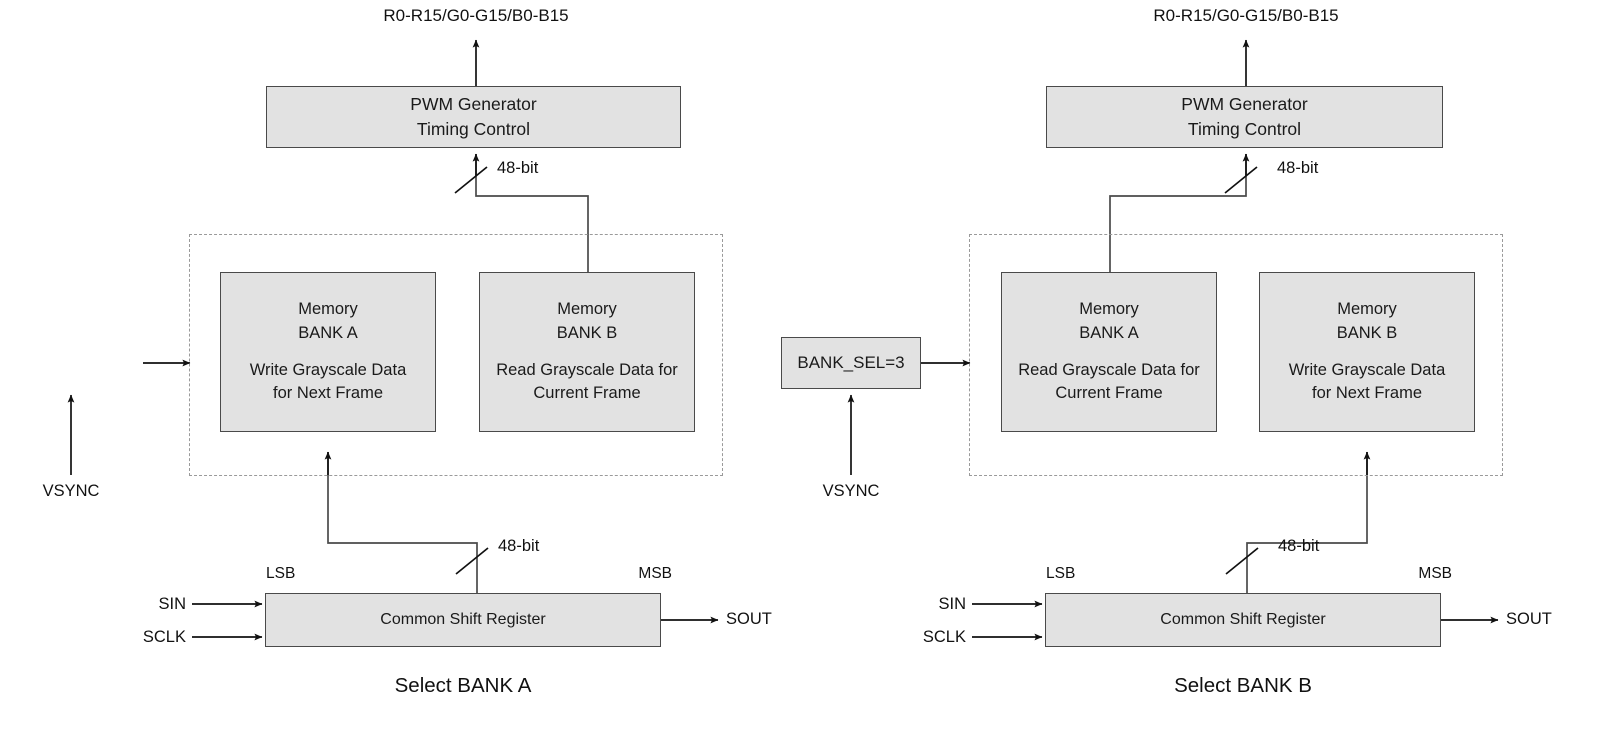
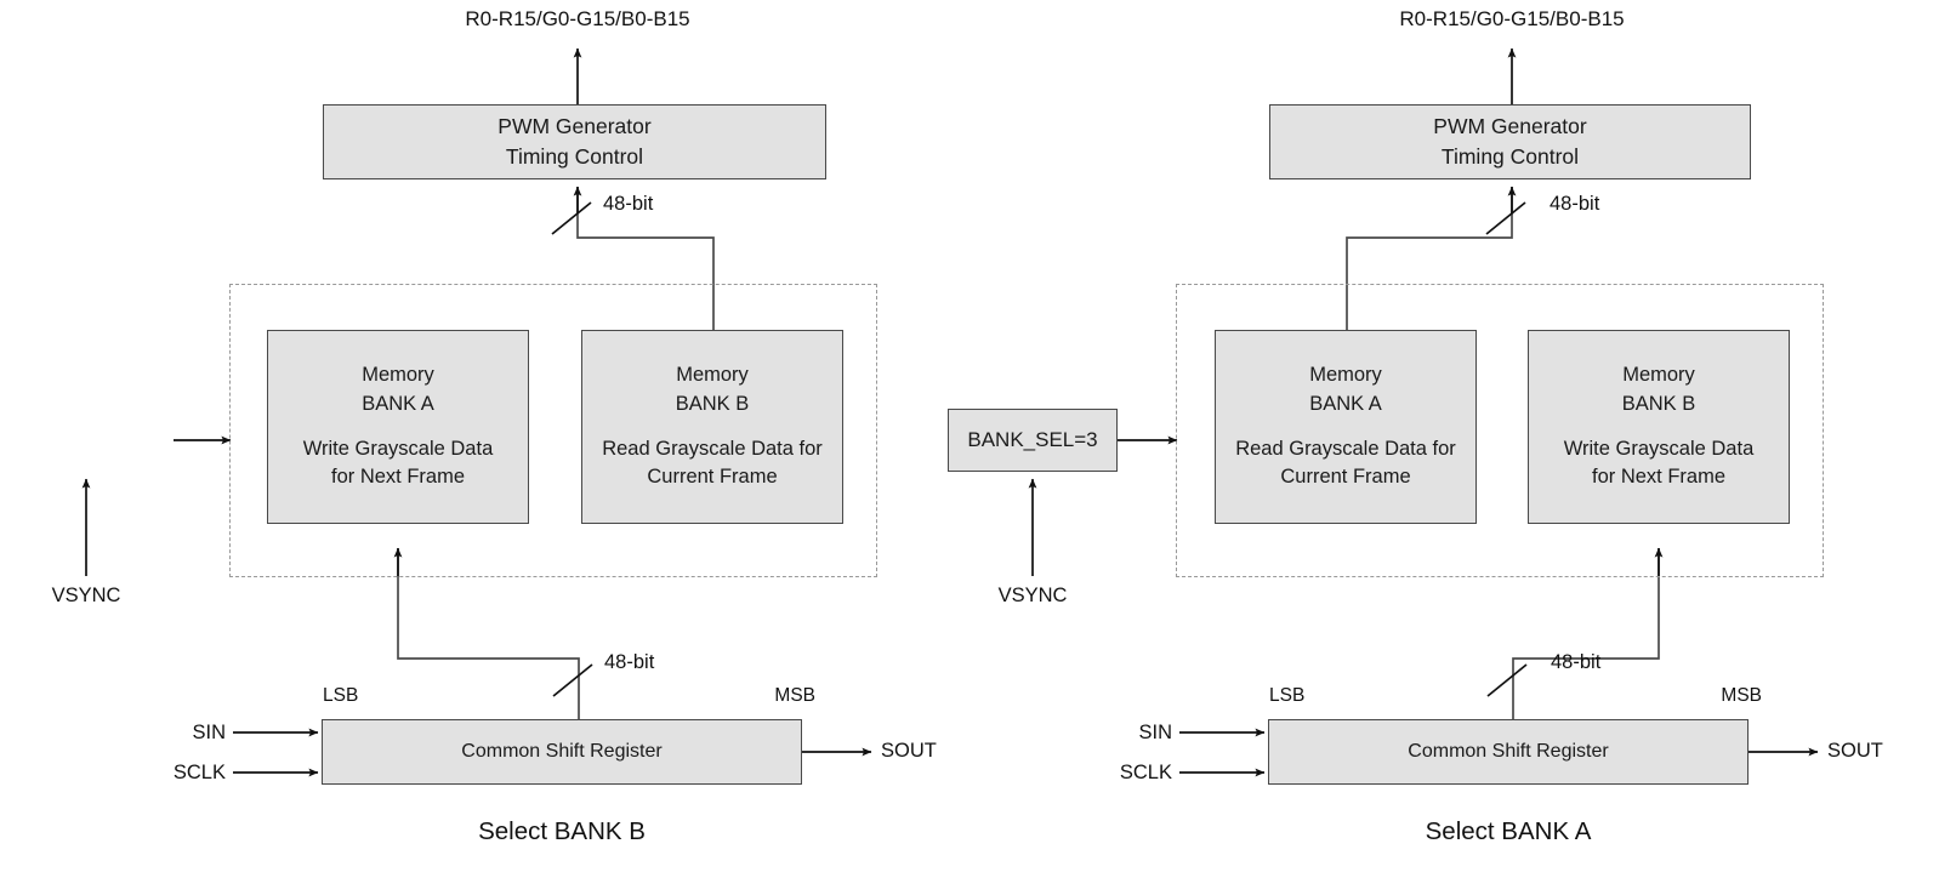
  R0-R15/G0-G15/B0-B15
  PWM Generator
  Timing Control
  48-bit
  Memory
  BANK A
  Write Grayscale Data
  for Next Frame
  Memory
  BANK B
  Read Grayscale Data for
  Current Frame
  VSYNC
  48-bit
  LSB
  MSB
  Common Shift Register
  SIN
  SCLK
  SOUT
- Select BANK A
+ Select BANK B
  R0-R15/G0-G15/B0-B15
  PWM Generator
  Timing Control
  48-bit
  Memory
  BANK A
  Read Grayscale Data for
  Current Frame
  Memory
  BANK B
  Write Grayscale Data
  for Next Frame
  BANK_SEL=3
  VSYNC
  48-bit
  LSB
  MSB
  Common Shift Register
  SIN
  SCLK
  SOUT
- Select BANK B
+ Select BANK A
